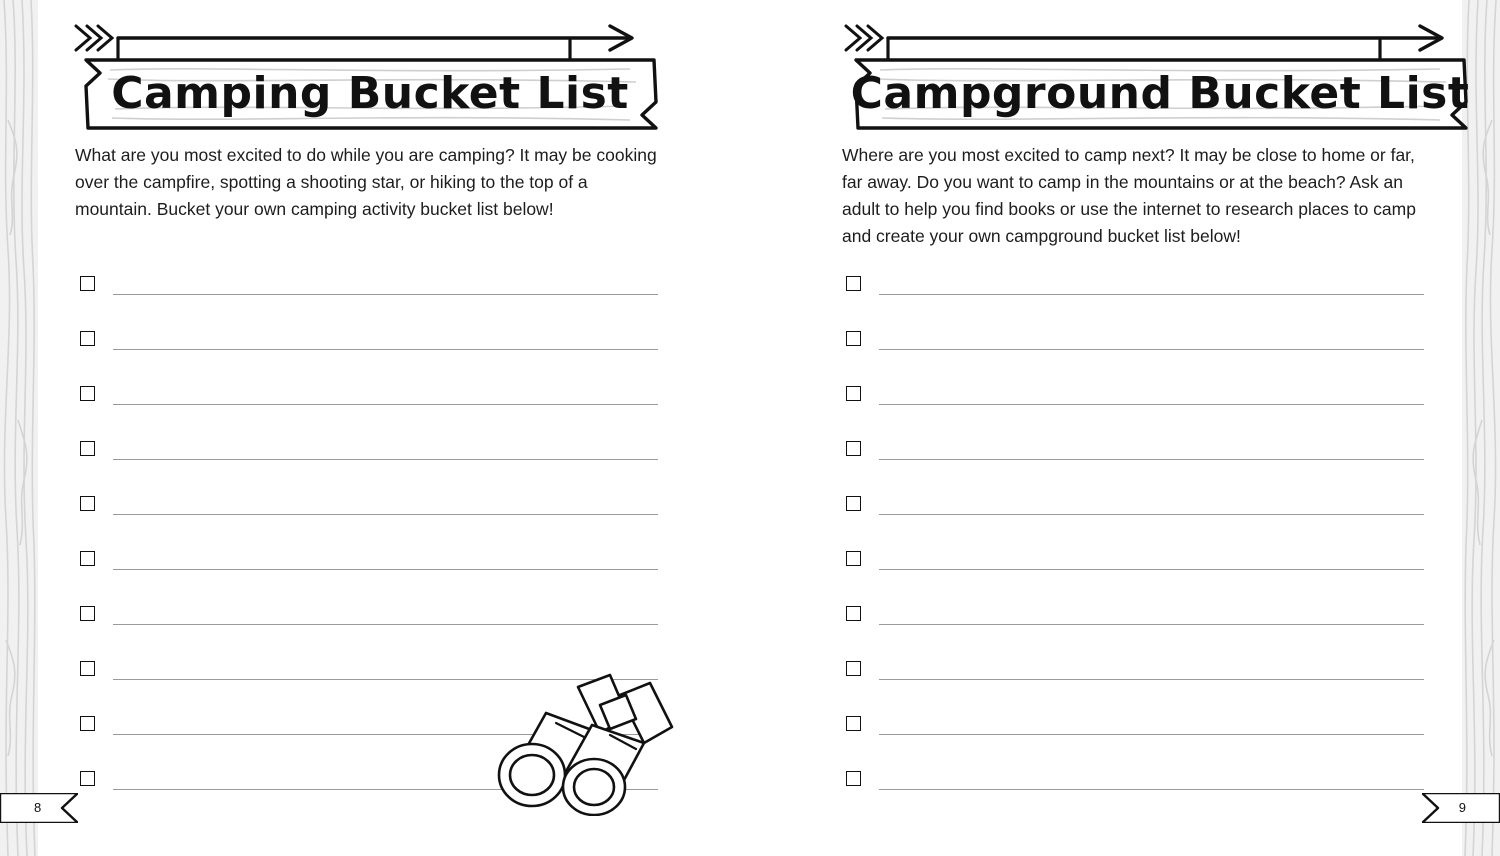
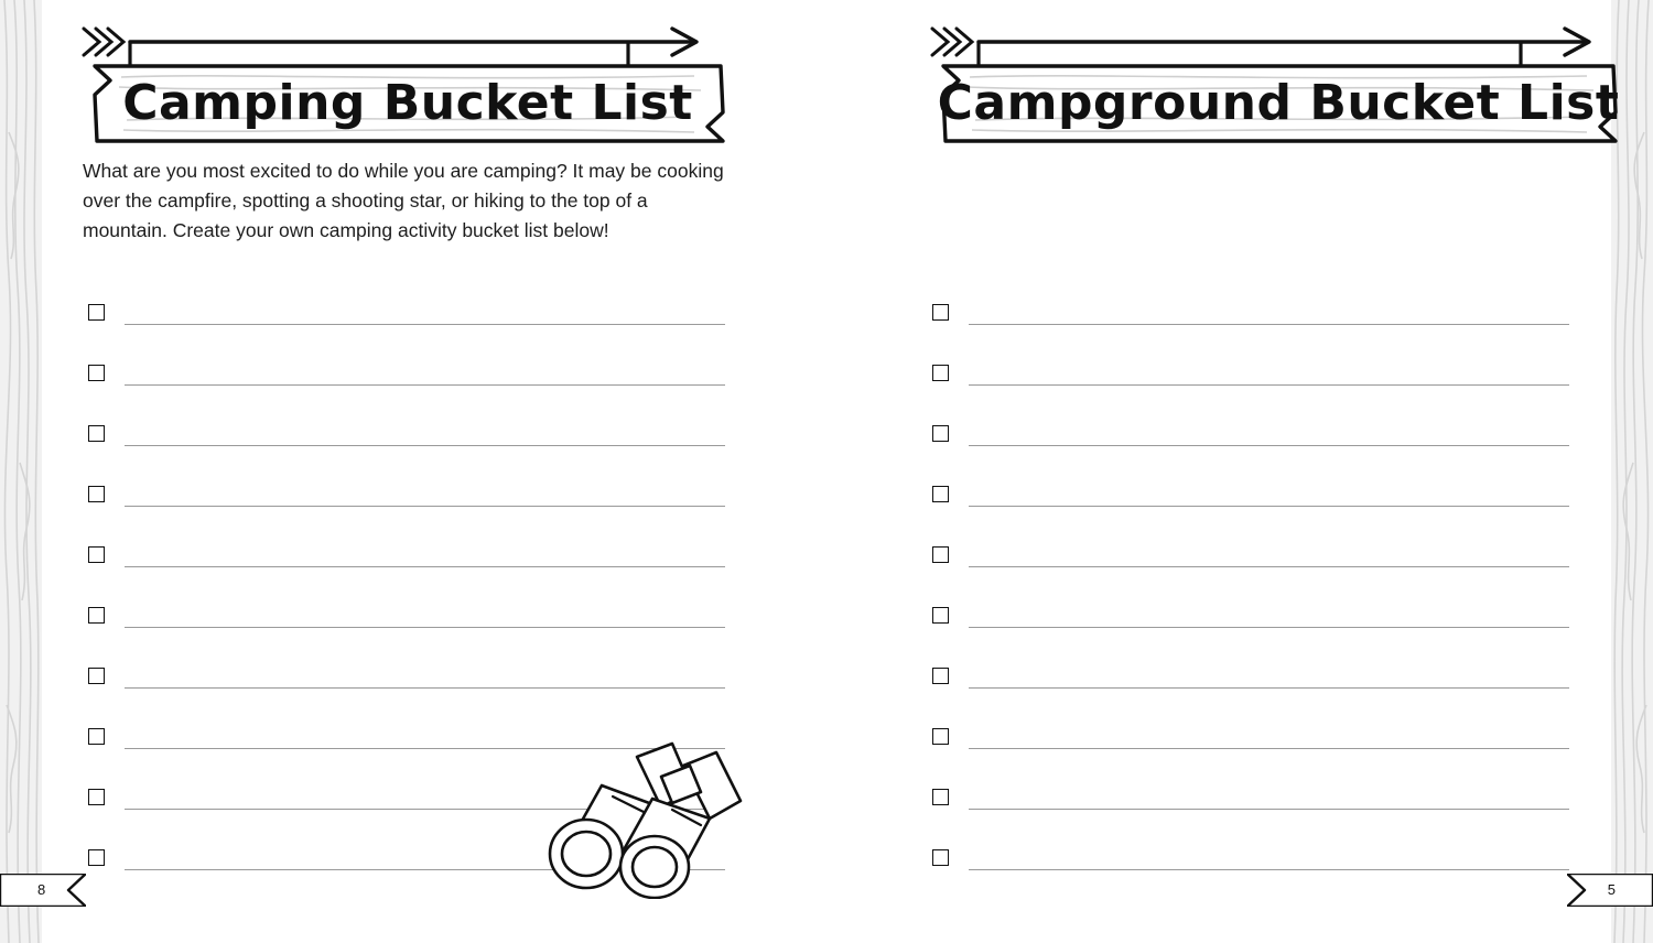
  Camping Bucket List
- What are you most excited to do while you are camping? It may be cooking over the campfire, spotting a shooting star, or hiking to the top of a mountain. Bucket your own camping activity bucket list below!
+ What are you most excited to do while you are camping? It may be cooking over the campfire, spotting a shooting star, or hiking to the top of a mountain. Create your own camping activity bucket list below!
  8
  Campground Bucket List
- Where are you most excited to camp next? It may be close to home or far, far away. Do you want to camp in the mountains or at the beach? Ask an adult to help you find books or use the internet to research places to camp and create your own campground bucket list below!
- 9
+ 5
